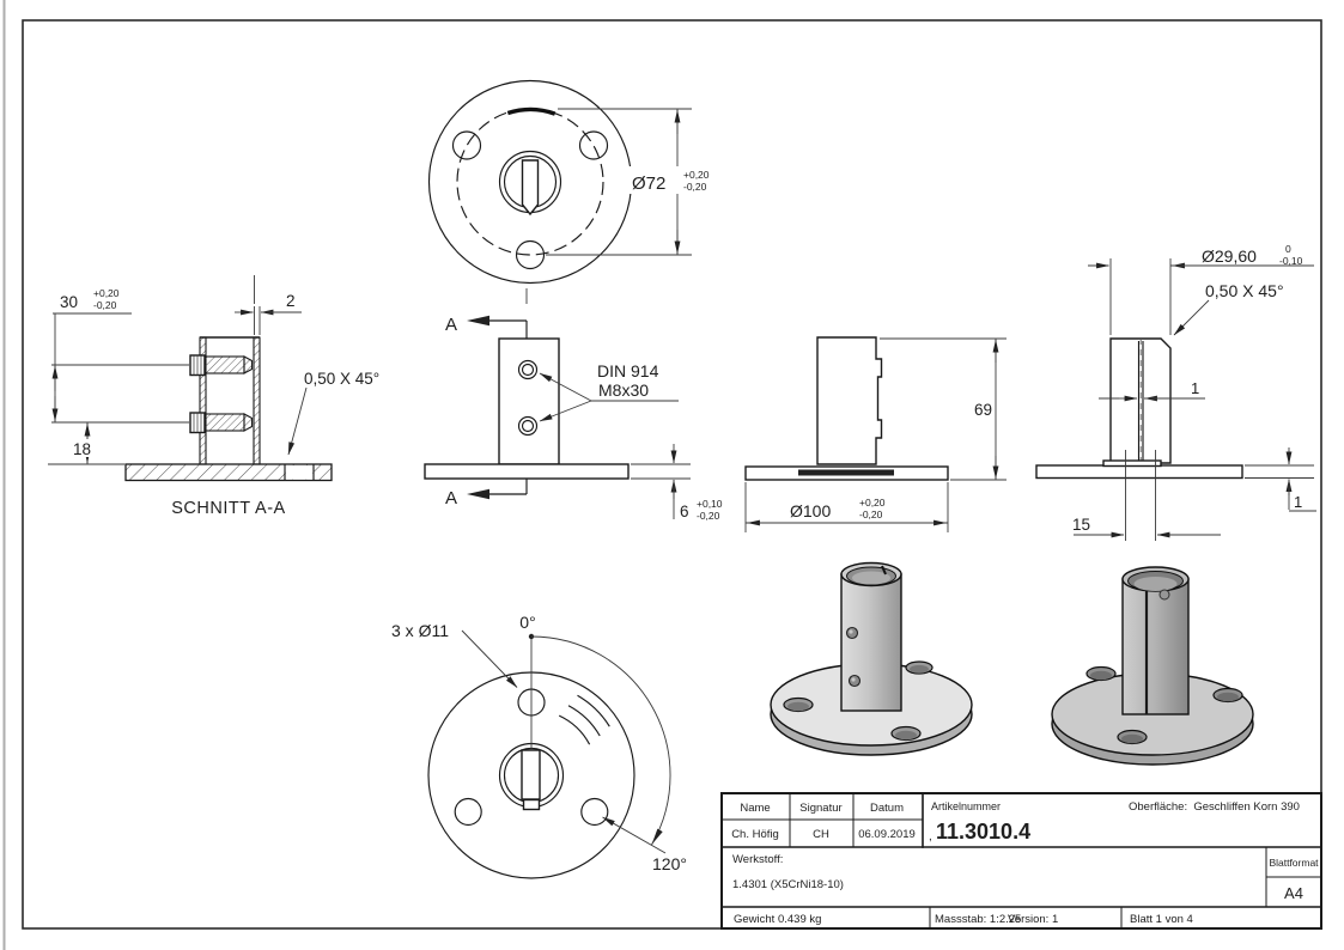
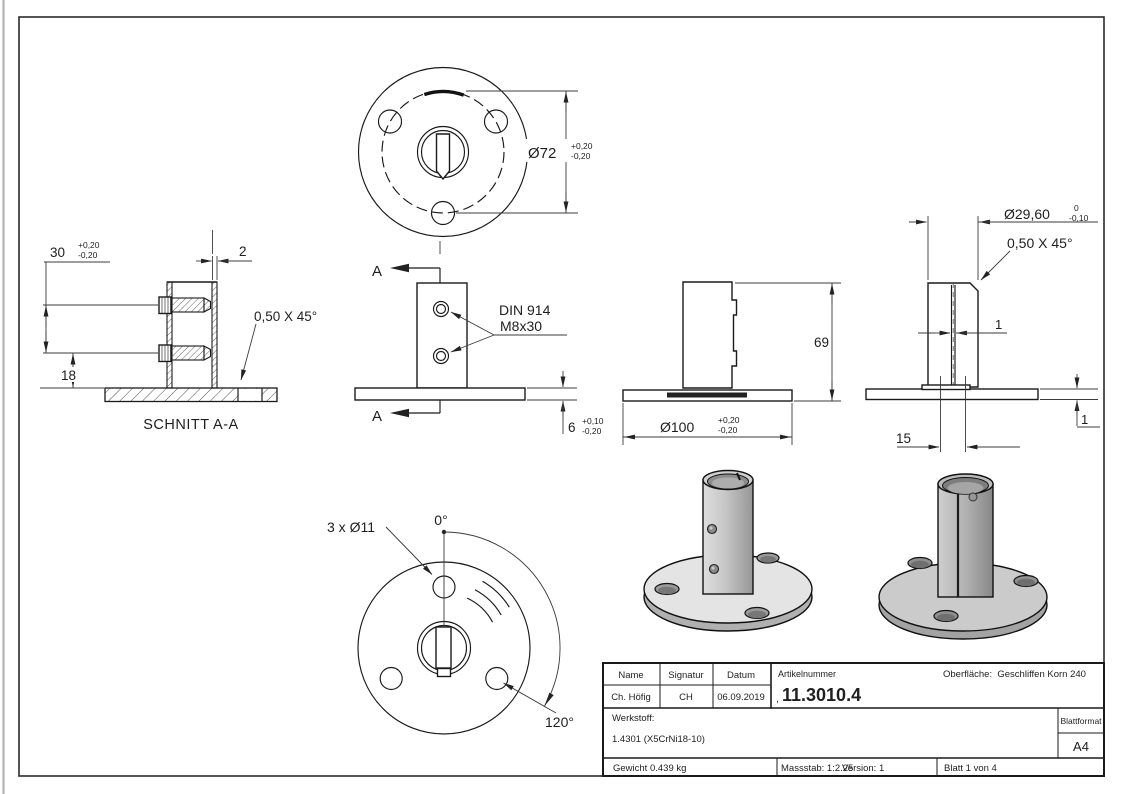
  Ø72
  +0,20
  -0,20
  30
  +0,20
  -0,20
  2
  18
  0,50 X 45°
  SCHNITT A-A
  A
  A
  DIN 914
  M8x30
  6
  +0,10
  -0,20
  69
  Ø100
  +0,20
  -0,20
  Ø29,60
  0
  -0,10
  0,50 X 45°
  1
  1
  15
  3 x Ø11
  0°
  120°
  Name
  Signatur
  Datum
  Ch. Höfig
  CH
  06.09.2019
  Artikelnummer
  ,
  11.3010.4
- Oberfläche: Geschliffen Korn 390
+ Oberfläche: Geschliffen Korn 240
  Werkstoff:
  1.4301 (X5CrNi18-10)
  Blattformat
  A4
  Gewicht 0.439 kg
  Massstab: 1:2.25
  Version: 1
  Blatt 1 von 4
